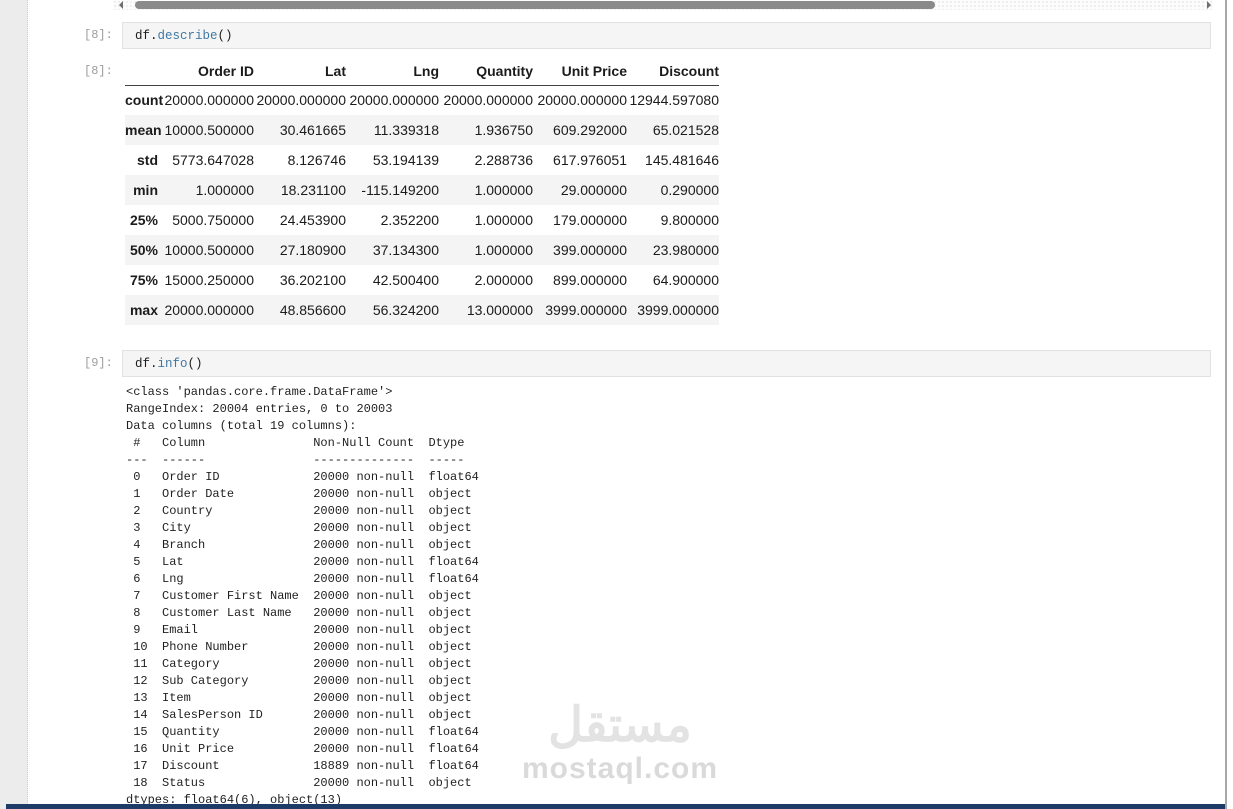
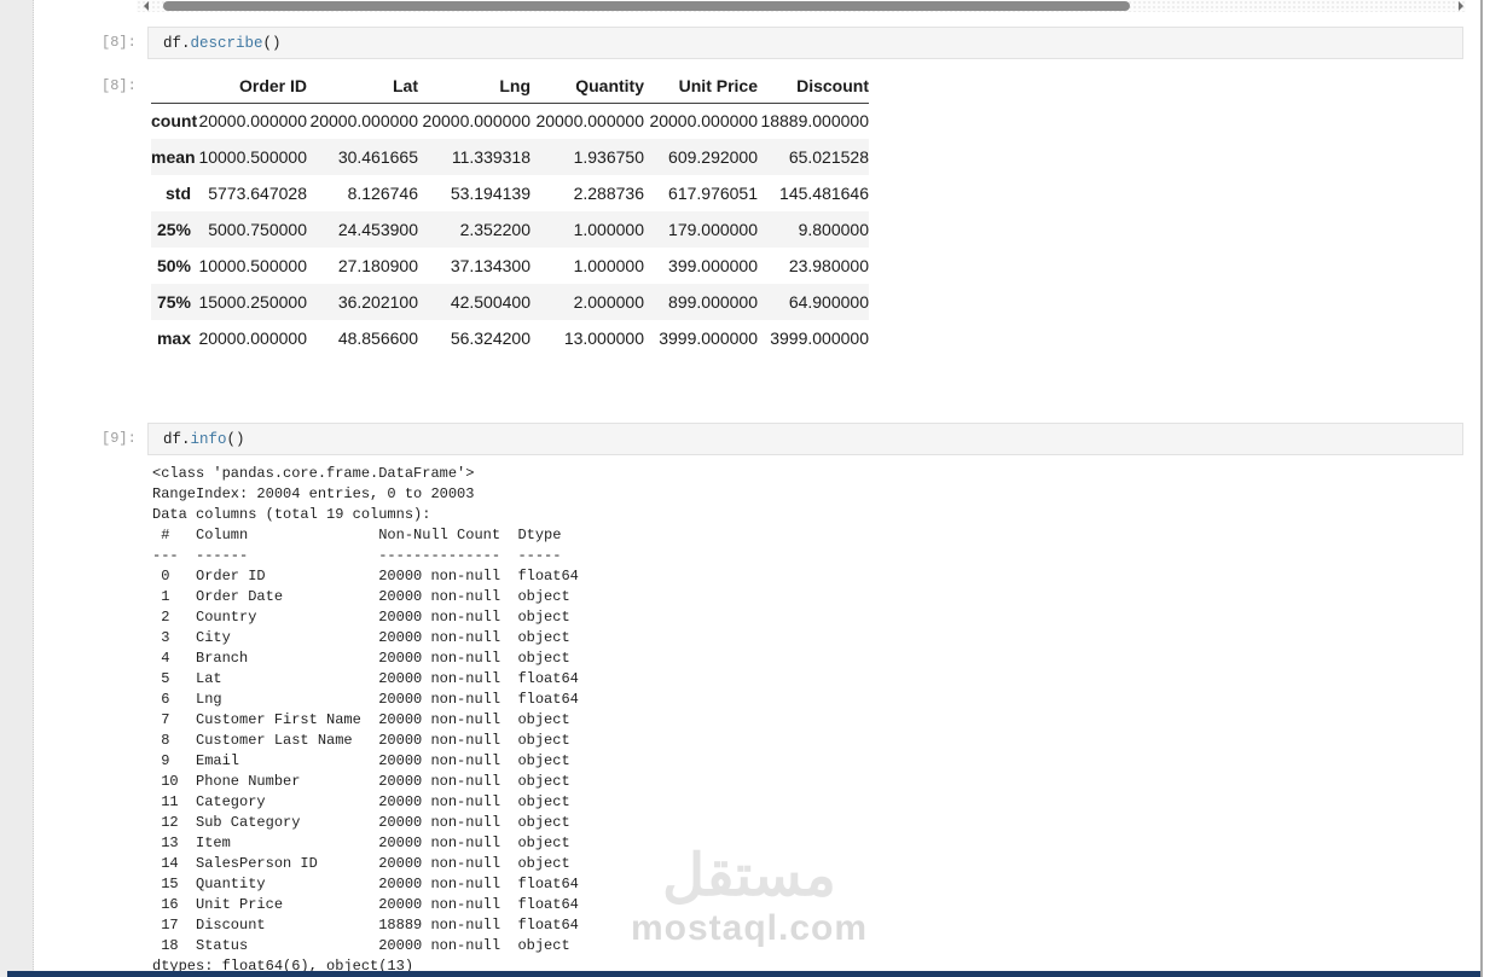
  [8]:
  df
  .
  describe
  ()
  [8]:
  	Order ID	Lat	Lng	Quantity	Unit Price	Discount
- count	20000.000000	20000.000000	20000.000000	20000.000000	20000.000000	12944.597080
+ count	20000.000000	20000.000000	20000.000000	20000.000000	20000.000000	18889.000000
  mean	10000.500000	30.461665	11.339318	1.936750	609.292000	65.021528
  std	5773.647028	8.126746	53.194139	2.288736	617.976051	145.481646
- min	1.000000	18.231100	-115.149200	1.000000	29.000000	0.290000
  25%	5000.750000	24.453900	2.352200	1.000000	179.000000	9.800000
  50%	10000.500000	27.180900	37.134300	1.000000	399.000000	23.980000
  75%	15000.250000	36.202100	42.500400	2.000000	899.000000	64.900000
  max	20000.000000	48.856600	56.324200	13.000000	3999.000000	3999.000000
  [9]:
  df
  .
  info
  ()
  <class 'pandas.core.frame.DataFrame'>
  RangeIndex: 20004 entries, 0 to 20003
  Data columns (total 19 columns):
  # Column Non-Null Count Dtype
  --- ------ -------------- -----
  0 Order ID 20000 non-null float64
  1 Order Date 20000 non-null object
  2 Country 20000 non-null object
  3 City 20000 non-null object
  4 Branch 20000 non-null object
  5 Lat 20000 non-null float64
  6 Lng 20000 non-null float64
  7 Customer First Name 20000 non-null object
  8 Customer Last Name 20000 non-null object
  9 Email 20000 non-null object
  10 Phone Number 20000 non-null object
  11 Category 20000 non-null object
  12 Sub Category 20000 non-null object
  13 Item 20000 non-null object
  14 SalesPerson ID 20000 non-null object
  15 Quantity 20000 non-null float64
  16 Unit Price 20000 non-null float64
  17 Discount 18889 non-null float64
  18 Status 20000 non-null object
  dtypes: float64(6), object(13)
  مستقل
  mostaql.com
